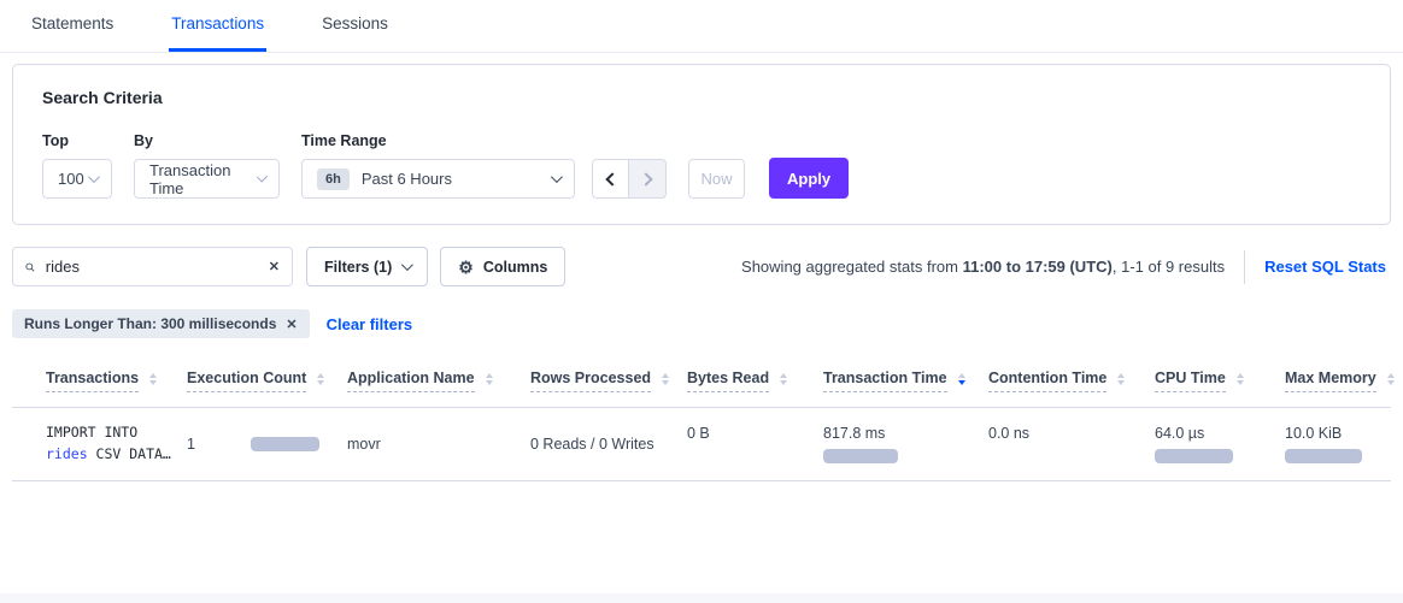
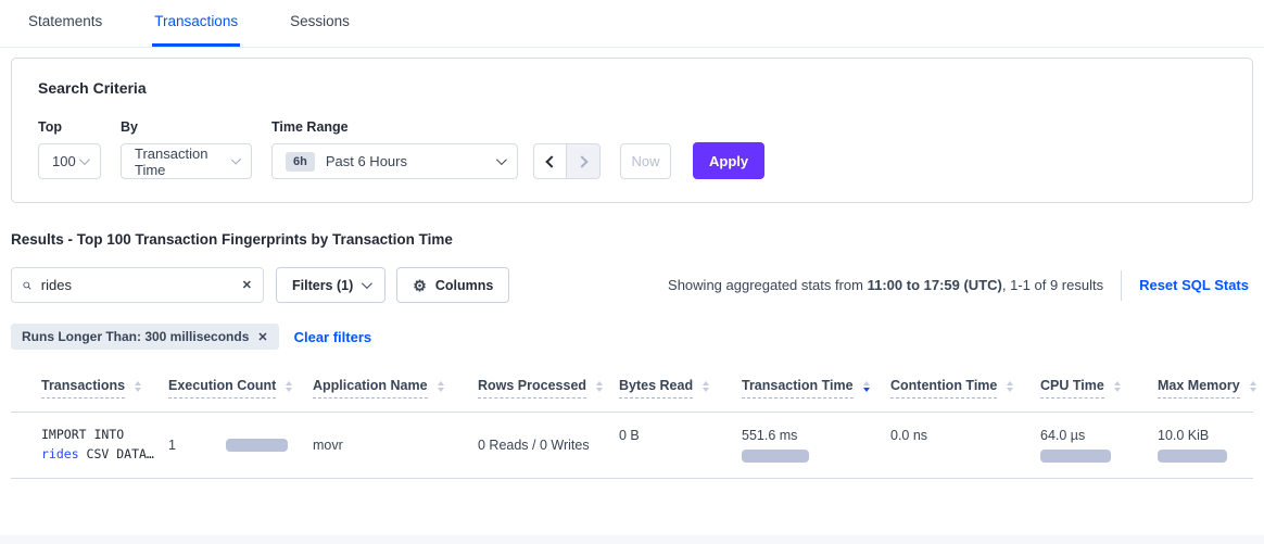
  Statements
  Transactions
  Sessions
  Search Criteria
  Top
  100
  By
  Transaction Time
  Time Range
  6h
  Past 6 Hours
  Now
  Apply
+ Results - Top 100 Transaction Fingerprints by Transaction Time
  rides
  ✕
  Filters (1)
  ⚙
  Columns
  Showing aggregated stats from 11:00 to 17:59 (UTC), 1-1 of 9 results
  Reset SQL Stats
  Runs Longer Than: 300 milliseconds
  ✕
  Clear filters
  Transactions	Execution Count	Application Name	Rows Processed	Bytes Read	Transaction Time	Contention Time	CPU Time	Max Memory
- IMPORT INTO rides CSV DATA…	1	movr	0 Reads / 0 Writes	0 B	817.8 ms	0.0 ns	64.0 µs	10.0 KiB
+ IMPORT INTO rides CSV DATA…	1	movr	0 Reads / 0 Writes	0 B	551.6 ms	0.0 ns	64.0 µs	10.0 KiB
